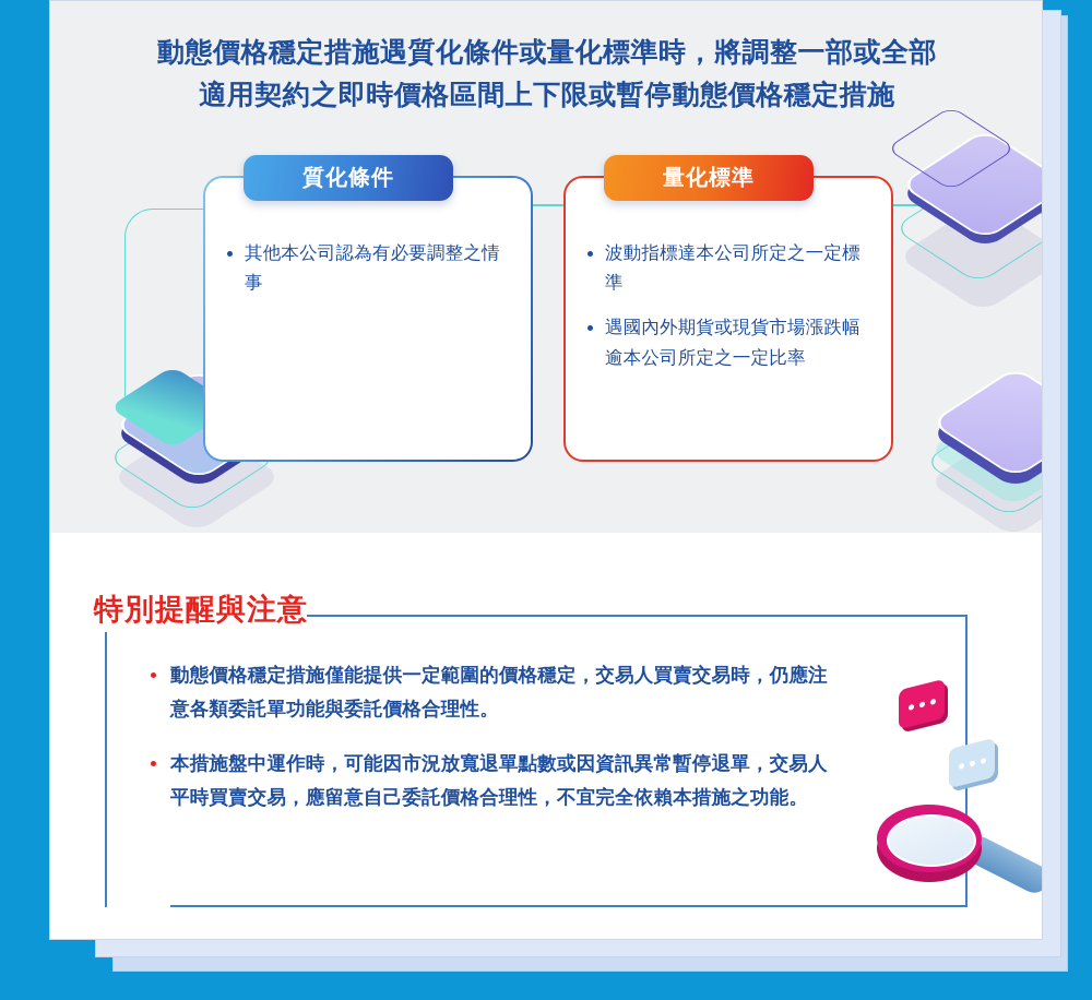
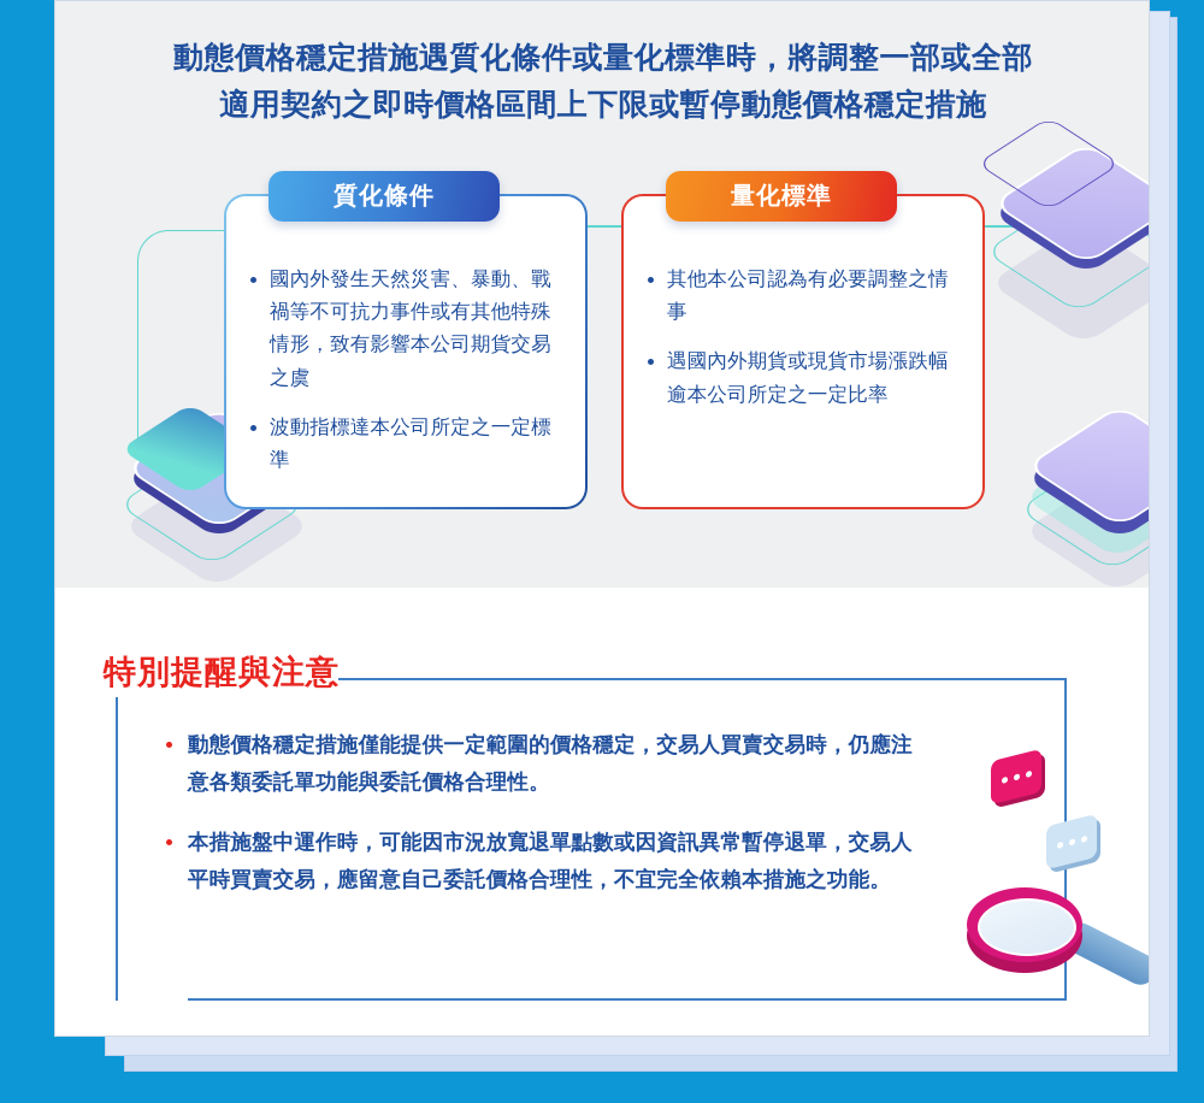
  動態價格穩定措施遇質化條件或量化標準時，將調整一部或全部
  適用契約之即時價格區間上下限或暫停動態價格穩定措施
  質化條件
+ 國內外發生天然災害、暴動、戰禍等不可抗力事件或有其他特殊情形，致有影響本公司期貨交易之虞
- 其他本公司認為有必要調整之情事
+ 波動指標達本公司所定之一定標準
  量化標準
- 波動指標達本公司所定之一定標準
+ 其他本公司認為有必要調整之情事
  遇國內外期貨或現貨市場漲跌幅逾本公司所定之一定比率
  特別提醒與注意
  動態價格穩定措施僅能提供一定範圍的價格穩定，交易人買賣交易時，仍應注意各類委託單功能與委託價格合理性。
  本措施盤中運作時，可能因市況放寬退單點數或因資訊異常暫停退單，交易人平時買賣交易，應留意自己委託價格合理性，不宜完全依賴本措施之功能。
